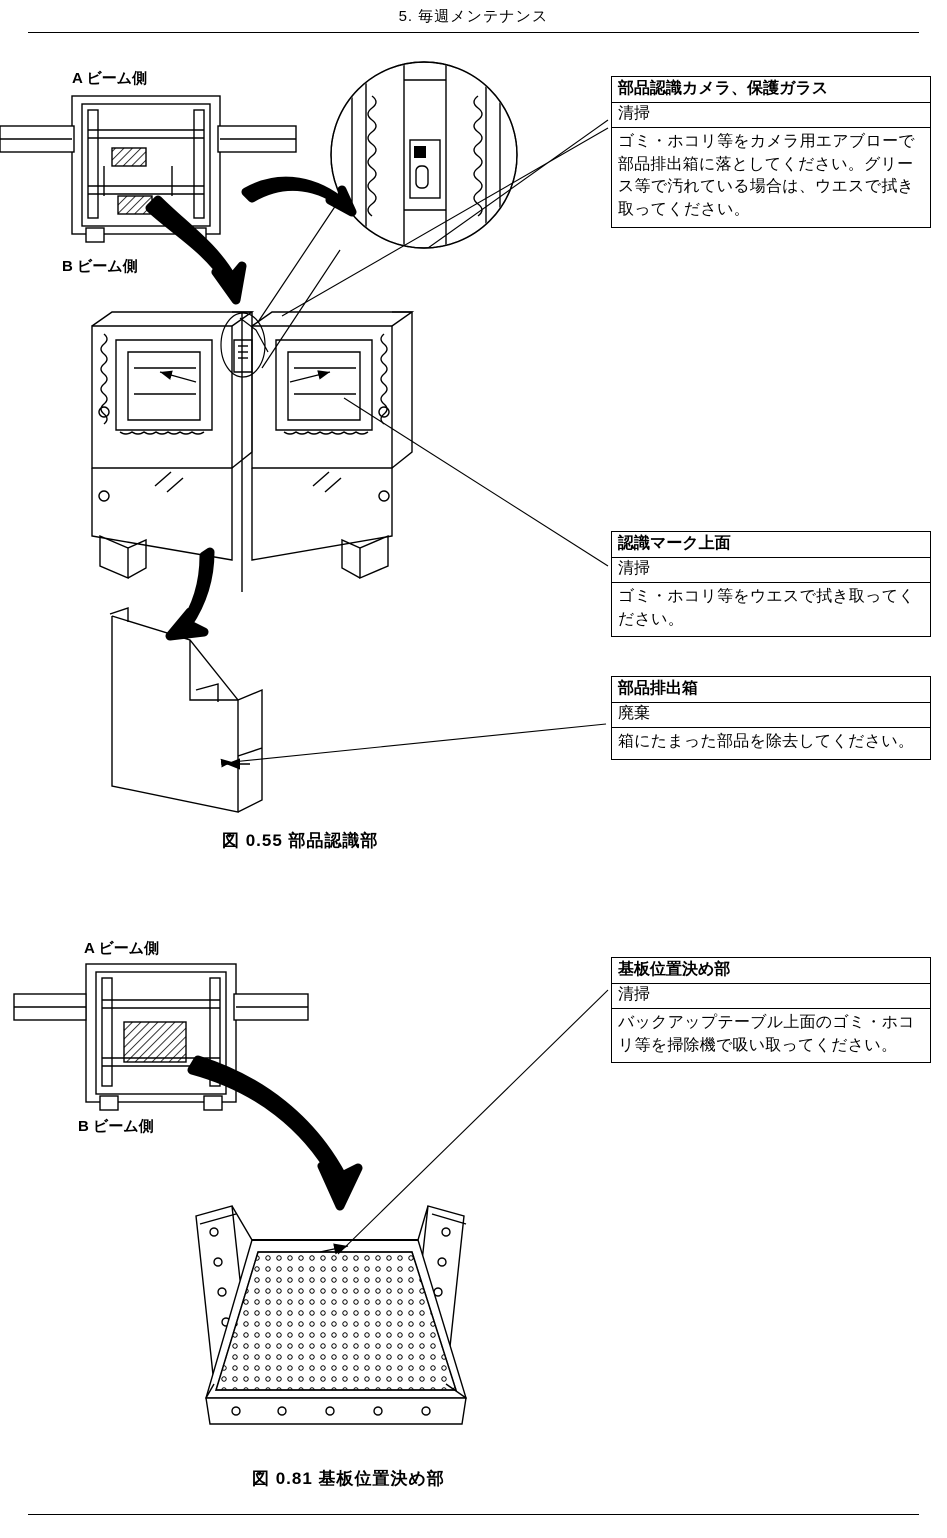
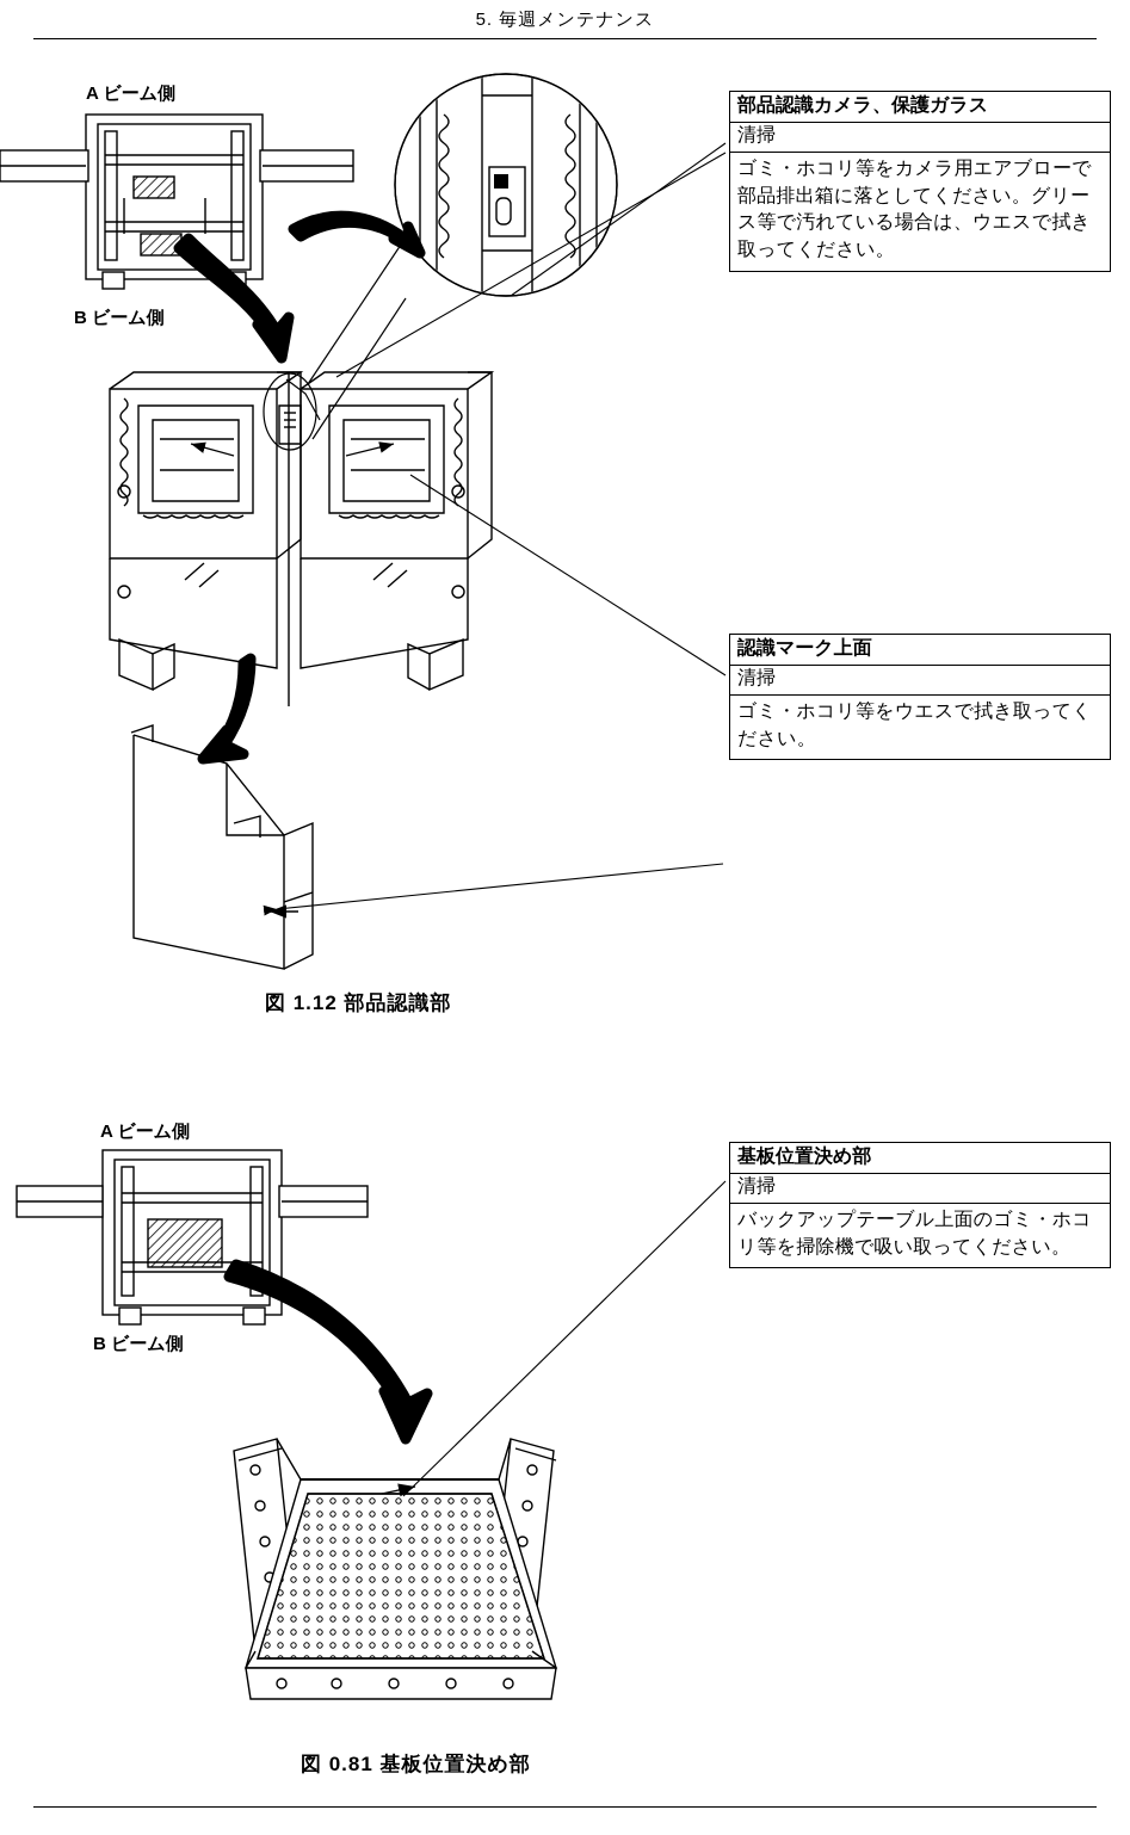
  5. 毎週メンテナンス
  A ビーム側
  B ビーム側
  A ビーム側
  B ビーム側
  部品認識カメラ、保護ガラス
  清掃
  ゴミ・ホコリ等をカメラ用エアブローで部品排出箱に落としてください。グリース等で汚れている場合は、ウエスで拭き取ってください。
  認識マーク上面
  清掃
  ゴミ・ホコリ等をウエスで拭き取ってください。
- 部品排出箱
- 廃棄
- 箱にたまった部品を除去してください。
  基板位置決め部
  清掃
  バックアップテーブル上面のゴミ・ホコリ等を掃除機で吸い取ってください。
- 図 0.55 部品認識部
+ 図 1.12 部品認識部
  図 0.81 基板位置決め部
